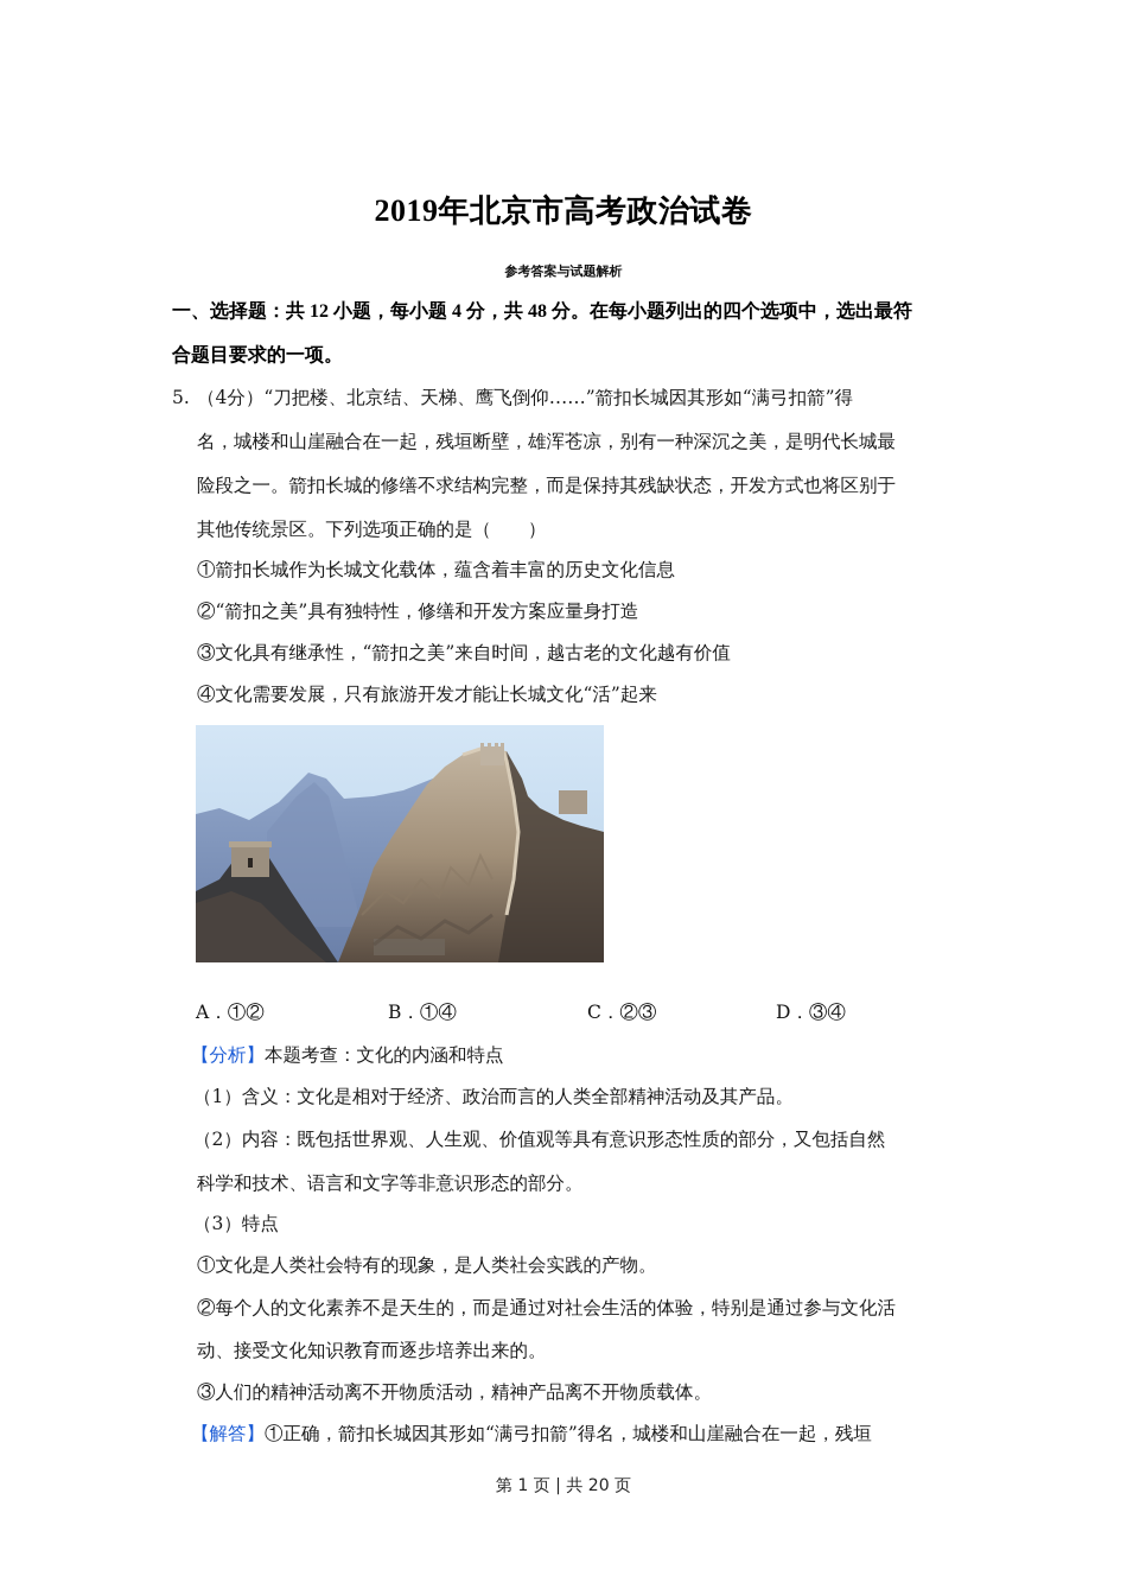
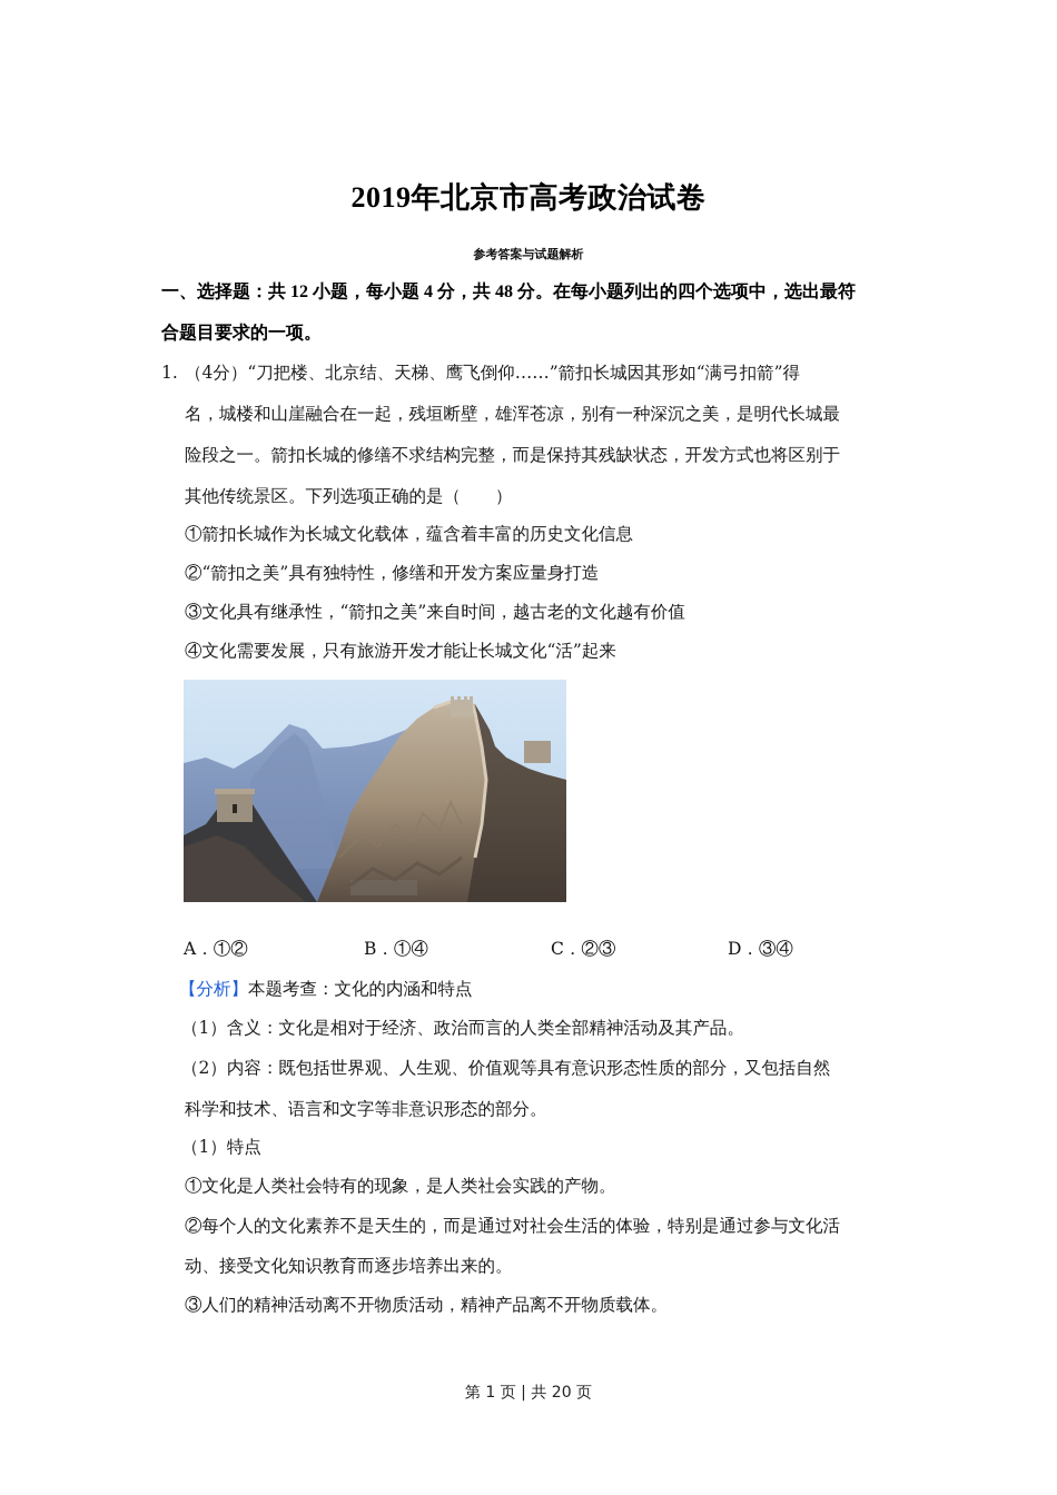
  2019年北京市高考政治试卷
  参考答案与试题解析
  一、选择题：共 12 小题，每小题 4 分，共 48 分。在每小题列出的四个选项中，选出最符
  合题目要求的一项。
- 5.
+ 1.
  （4分）“刀把楼、北京结、天梯、鹰飞倒仰……”箭扣长城因其形如“满弓扣箭”得
  名，城楼和山崖融合在一起，残垣断壁，雄浑苍凉，别有一种深沉之美，是明代长城最
  险段之一。箭扣长城的修缮不求结构完整，而是保持其残缺状态，开发方式也将区别于
  其他传统景区。下列选项正确的是（ ）
  ①箭扣长城作为长城文化载体，蕴含着丰富的历史文化信息
  ②“箭扣之美”具有独特性，修缮和开发方案应量身打造
  ③文化具有继承性，“箭扣之美”来自时间，越古老的文化越有价值
  ④文化需要发展，只有旅游开发才能让长城文化“活”起来
  A．①②
  B．①④
  C．②③
  D．③④
  【分析】本题考查：文化的内涵和特点
  （1）含义：文化是相对于经济、政治而言的人类全部精神活动及其产品。
  （2）内容：既包括世界观、人生观、价值观等具有意识形态性质的部分，又包括自然
  科学和技术、语言和文字等非意识形态的部分。
- （3）特点
+ （1）特点
  ①文化是人类社会特有的现象，是人类社会实践的产物。
  ②每个人的文化素养不是天生的，而是通过对社会生活的体验，特别是通过参与文化活
  动、接受文化知识教育而逐步培养出来的。
  ③人们的精神活动离不开物质活动，精神产品离不开物质载体。
- 【解答】①正确，箭扣长城因其形如“满弓扣箭”得名，城楼和山崖融合在一起，残垣
  第 1 页 | 共 20 页
